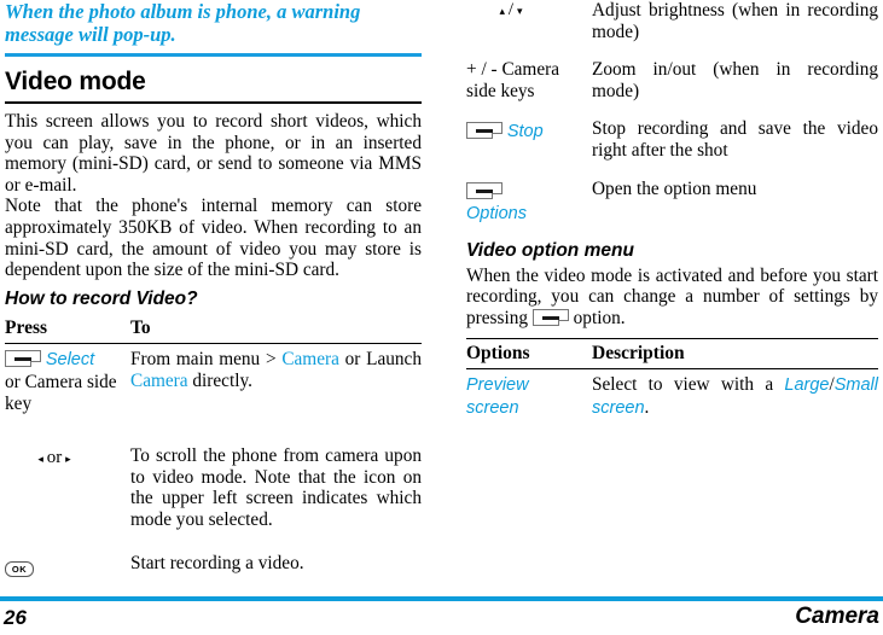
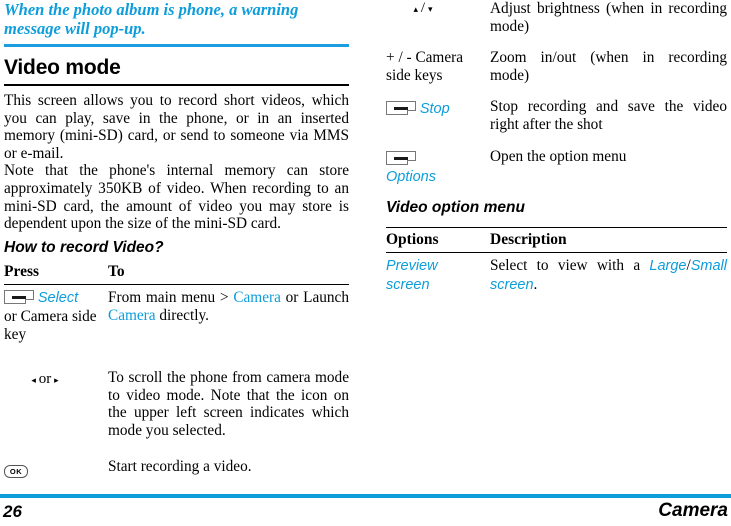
  When the photo album is phone, a warning message will pop-up.
  Video mode
  This screen allows you to record short videos, which you can play, save in the phone, or in an inserted memory (mini-SD) card, or send to someone via MMS or e-mail.
  Note that the phone's internal memory can store approximately 350KB of video. When recording to an mini-SD card, the amount of video you may store is dependent upon the size of the mini-SD card.
  How to record Video?
  Press	To
  Select or Camera side key	From main menu > Camera or Launch Camera directly.
- ◂ or ▸	To scroll the phone from camera upon to video mode. Note that the icon on the upper left screen indicates which mode you selected.
+ ◂ or ▸	To scroll the phone from camera mode to video mode. Note that the icon on the upper left screen indicates which mode you selected.
  OK	Start recording a video.
  ▴ / ▾	Adjust brightness (when in recording mode)
  + / - Camera side keys	Zoom in/out (when in recording mode)
  Stop	Stop recording and save the video right after the shot
  Options	Open the option menu
  Video option menu
- When the video mode is activated and before you start recording, you can change a number of settings by pressing option.
  Options	Description
  Preview screen	Select to view with a Large/Small screen.
  26
  Camera
